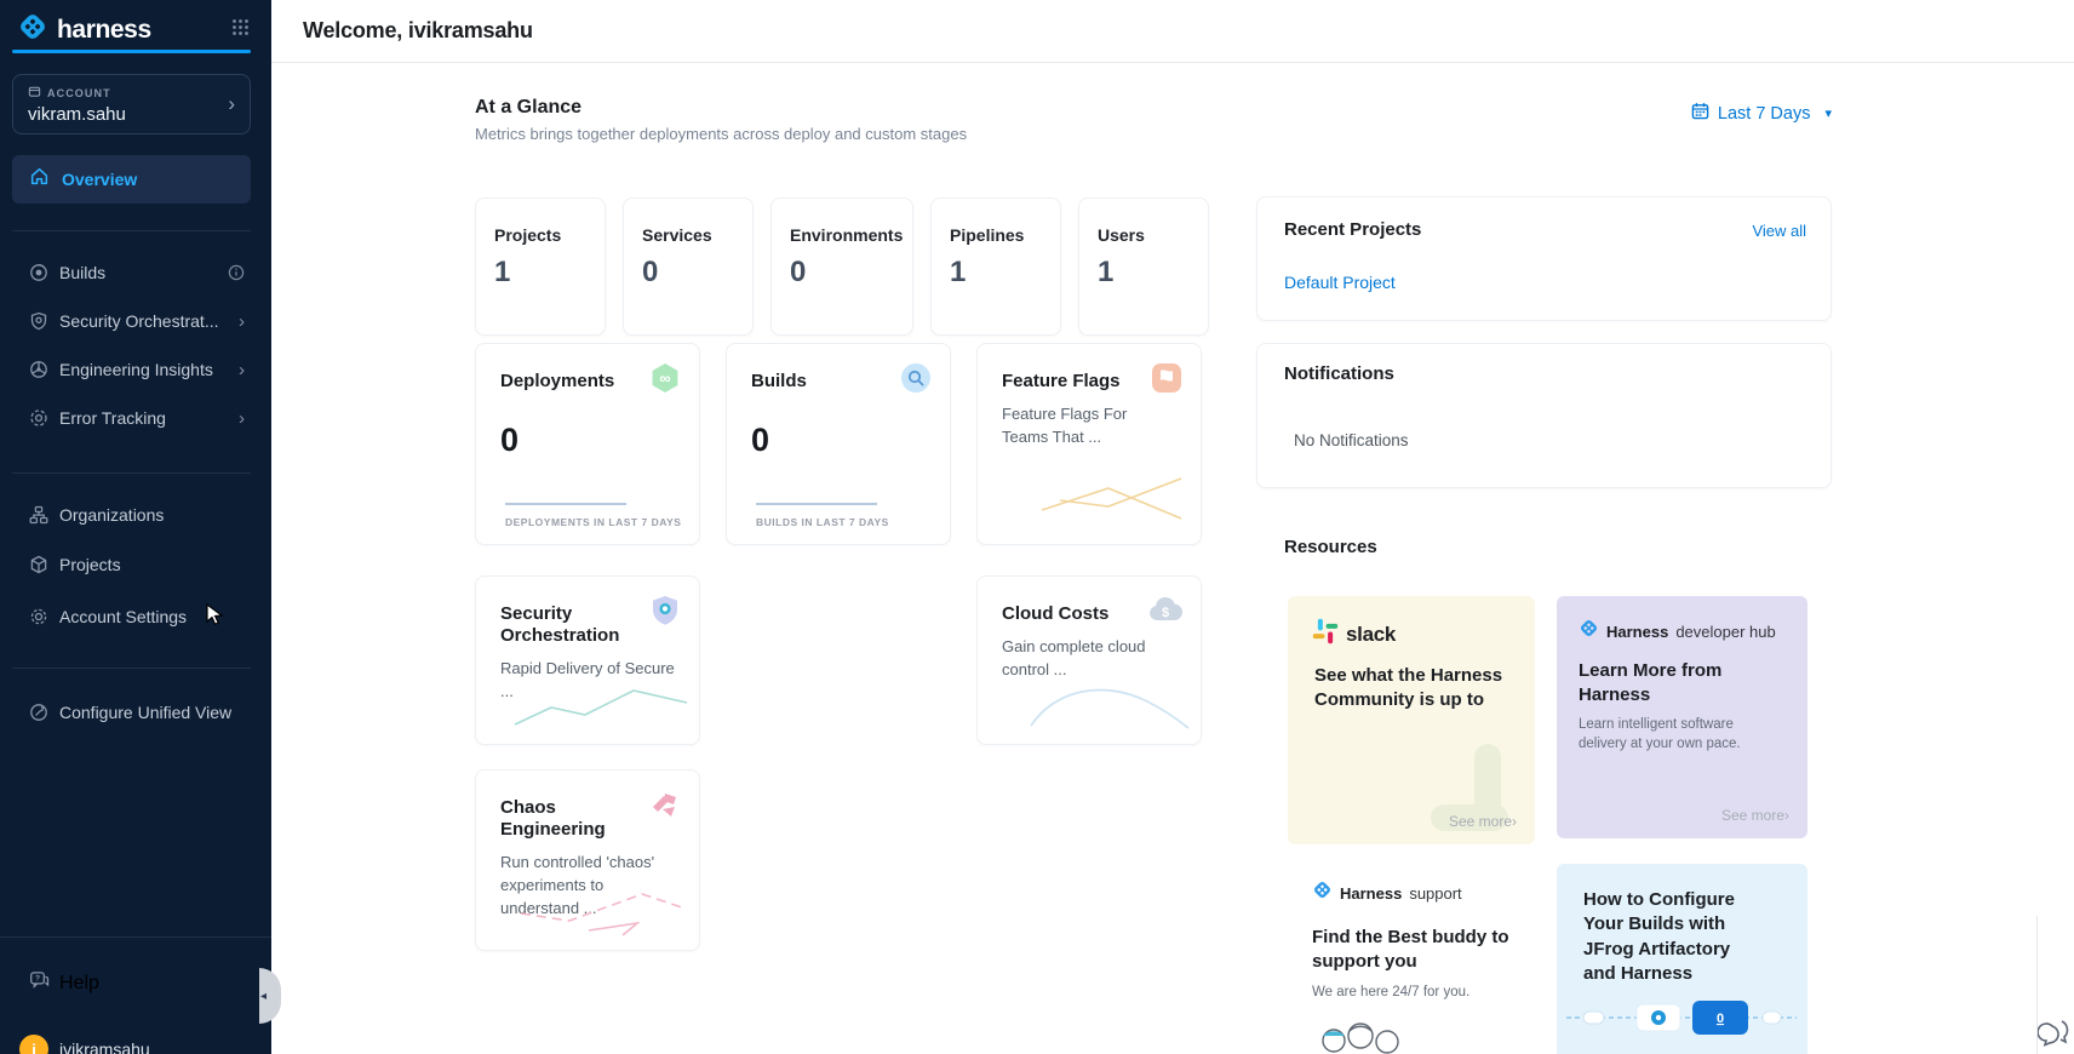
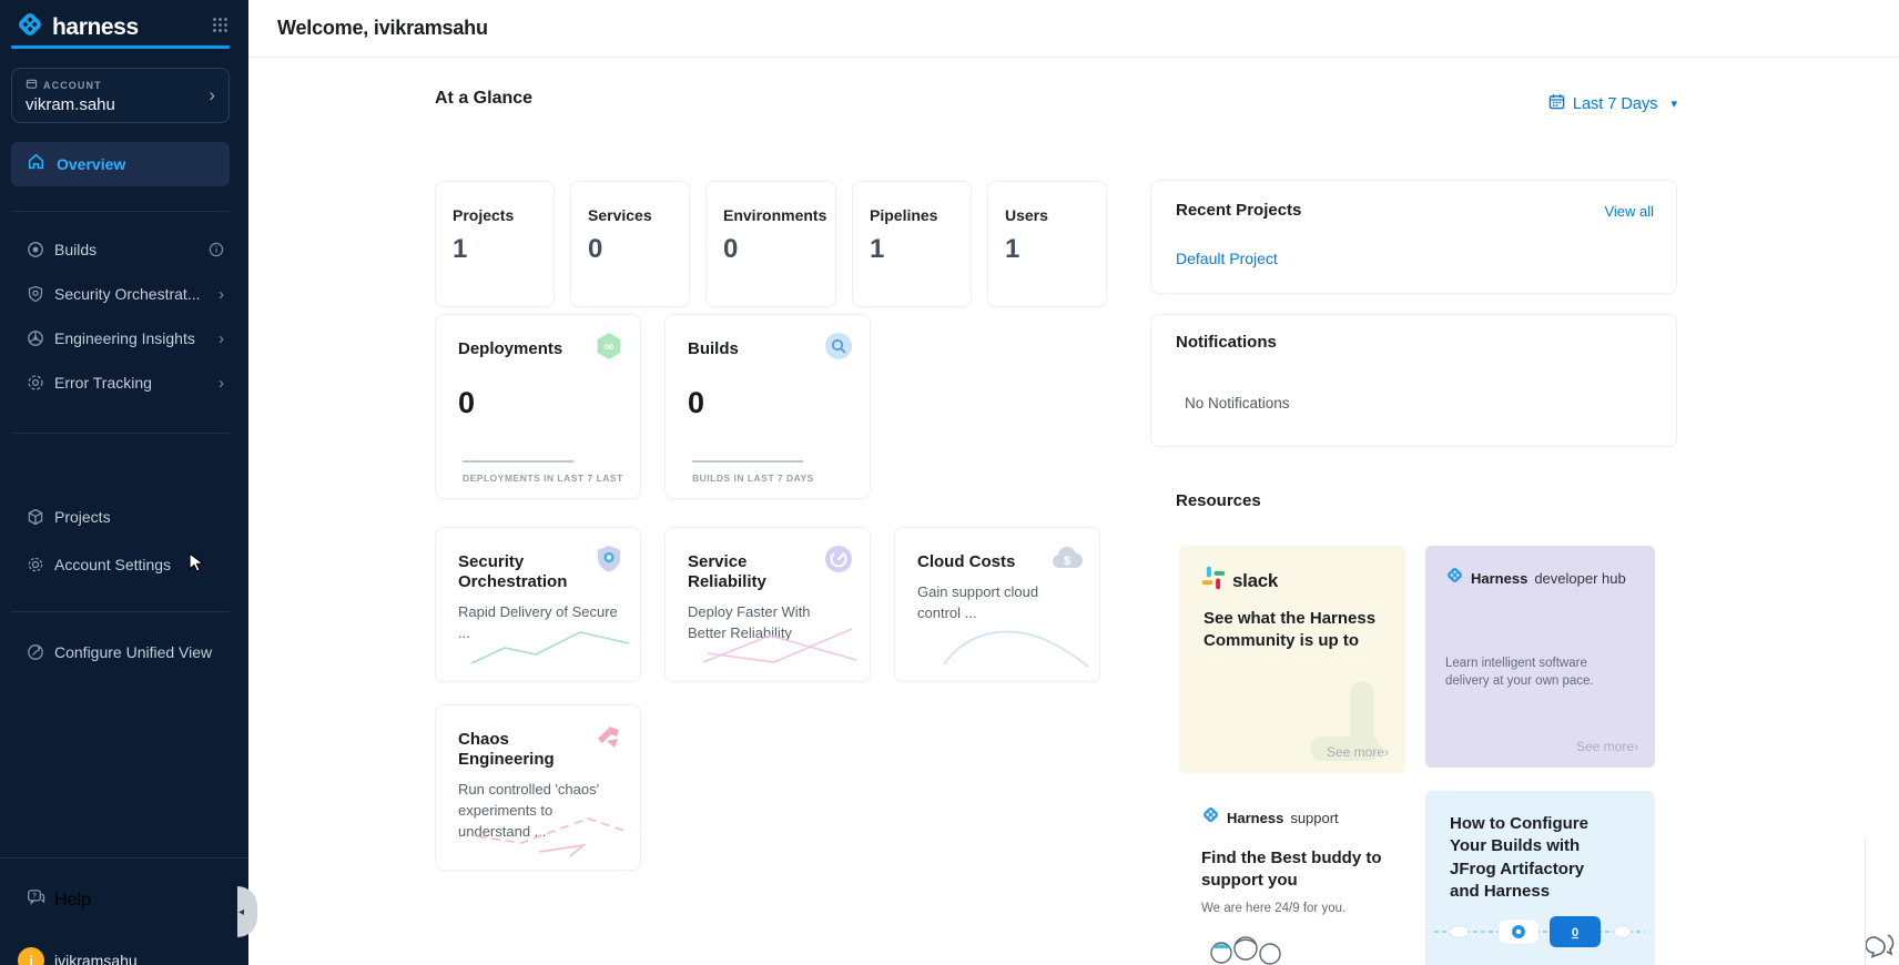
  harness
  ACCOUNT
  vikram.sahu
  ›
  Overview
  Builds
  Security Orchestrat...
  ›
  Engineering Insights
  ›
  Error Tracking
  ›
- Organizations
  Projects
  Account Settings
  Configure Unified View
  Help
  i
  ivikramsahu
  ◂
  Welcome, ivikramsahu
  At a Glance
- Metrics brings together deployments across deploy and custom stages
  Last 7 Days
  ▾
  Projects
  1
  Services
  0
  Environments
  0
  Pipelines
  1
  Users
  1
  Deployments
  ∞
  0
- DEPLOYMENTS IN LAST 7 DAYS
+ DEPLOYMENTS IN LAST 7 LAST
  Builds
  0
  BUILDS IN LAST 7 DAYS
- Feature Flags
- Feature Flags For Teams That ...
  Security Orchestration
  Rapid Delivery of Secure ...
+ Service Reliability
+ Deploy Faster With Better Reliability
  Cloud Costs
  $
- Gain complete cloud control ...
+ Gain support cloud control ...
  Chaos Engineering
  Run controlled 'chaos' experiments to understand ...
  Recent Projects
  View all
  Default Project
  Notifications
  No Notifications
  Resources
  slack
  See what the Harness Community is up to
  See more›
  Harness
  developer hub
- Learn More from Harness
  Learn intelligent software delivery at your own pace.
  See more›
  Harness
  support
  Find the Best buddy to support you
- We are here 24/7 for you.
+ We are here 24/9 for you.
  How to Configure Your Builds with JFrog Artifactory and Harness
  0
